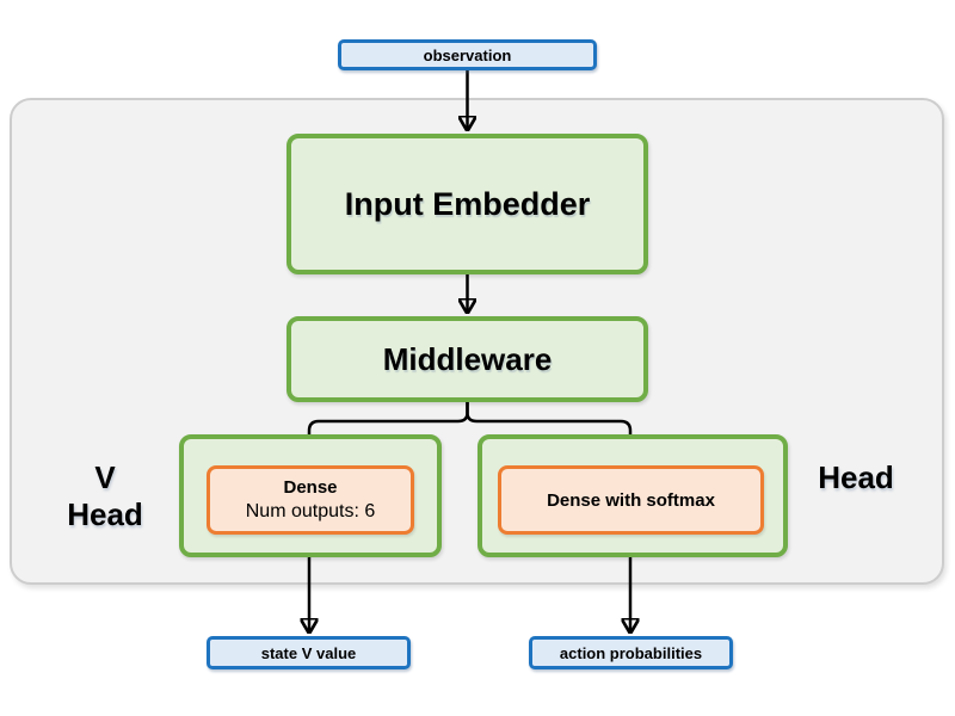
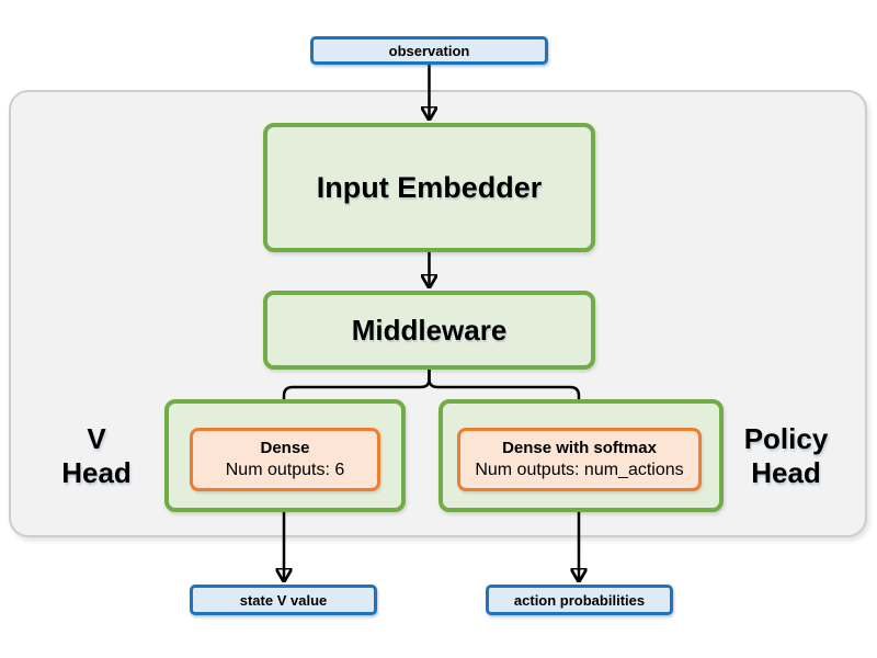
  observation
  Input Embedder
  Middleware
  V
  Head
  Dense
  Num outputs: 6
  Dense with softmax
+ Num outputs: num_actions
+ Policy
  Head
  state V value
  action probabilities
